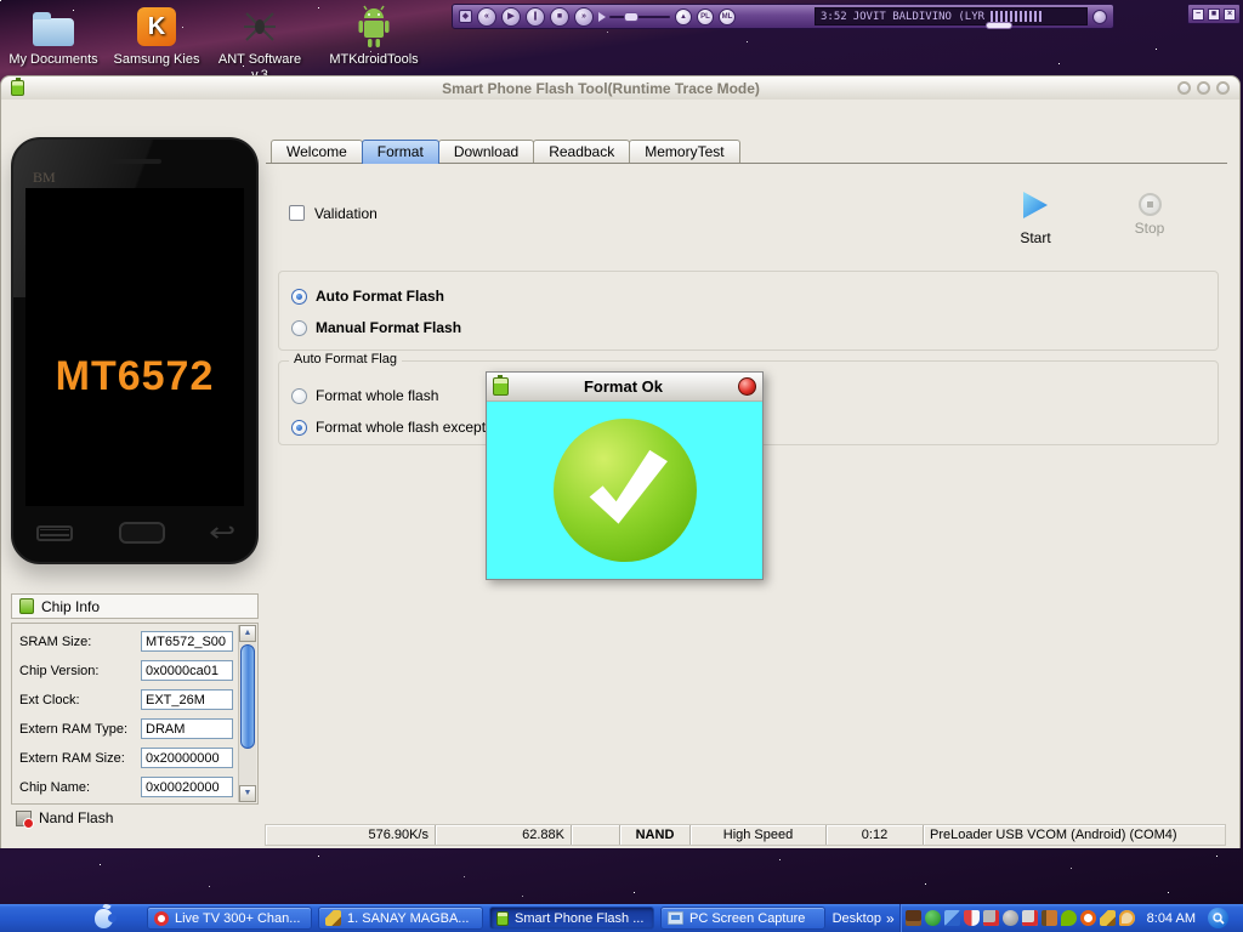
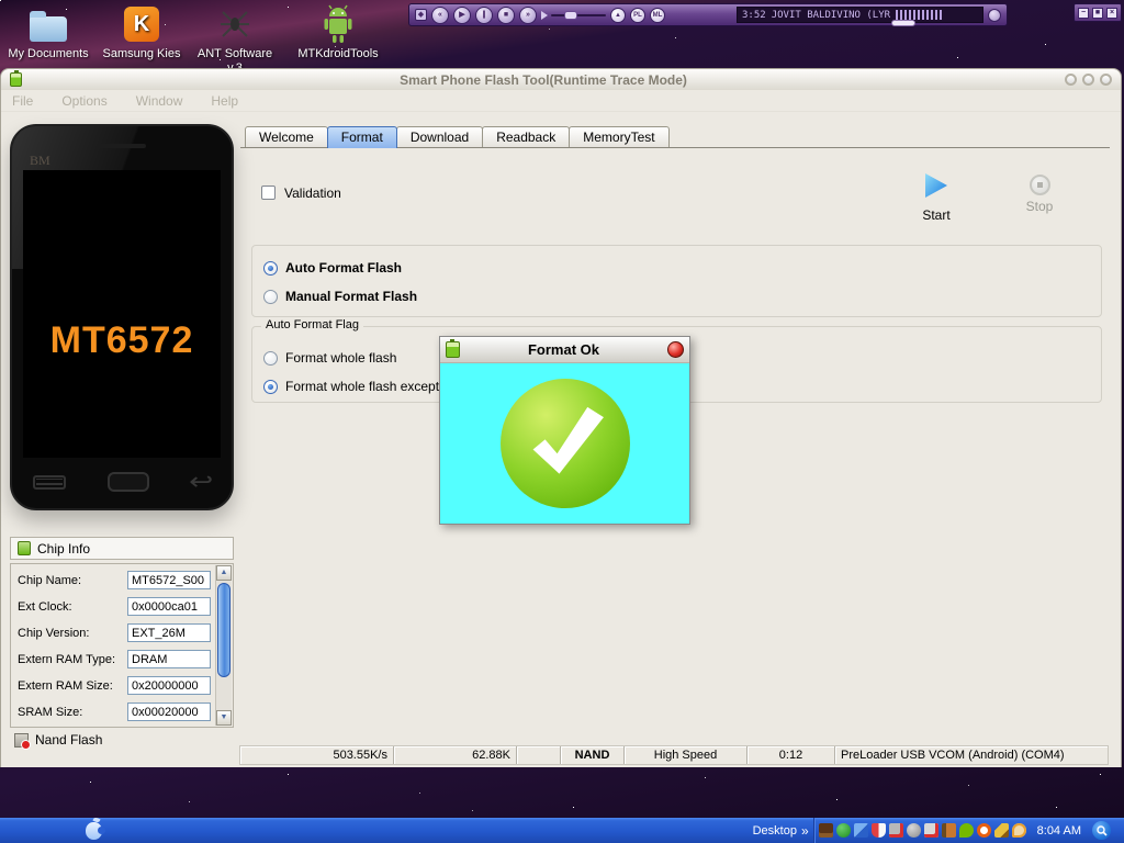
  My Documents
  K
  Samsung Kies
  ANT Software
  MTKdroidTools
  3:52
  JOVIT BALDIVINO (LYR
  Smart Phone Flash Tool(Runtime Trace Mode)
+ File
+ Options
+ Window
+ Help
  BM
  MT6572
  ↩
  Chip Info
- SRAM Size:
+ Chip Name:
  MT6572_S00
- Chip Version:
+ Ext Clock:
  0x0000ca01
- Ext Clock:
+ Chip Version:
  EXT_26M
  Extern RAM Type:
  DRAM
  Extern RAM Size:
  0x20000000
- Chip Name:
+ SRAM Size:
  0x00020000
  Nand Flash
  Welcome
  Format
  Download
  Readback
  MemoryTest
  Validation
  Start
  Stop
  Auto Format Flash
  Manual Format Flash
  Auto Format Flag
  Format whole flash
  Format whole flash except
  Format Ok
- 576.90K/s
+ 503.55K/s
  62.88K
  NAND
  High Speed
  0:12
  PreLoader USB VCOM (Android) (COM4)
- Live TV 300+ Chan...
- 1. SANAY MAGBA...
- Smart Phone Flash ...
- PC Screen Capture
  Desktop
  »
  8:04 AM
